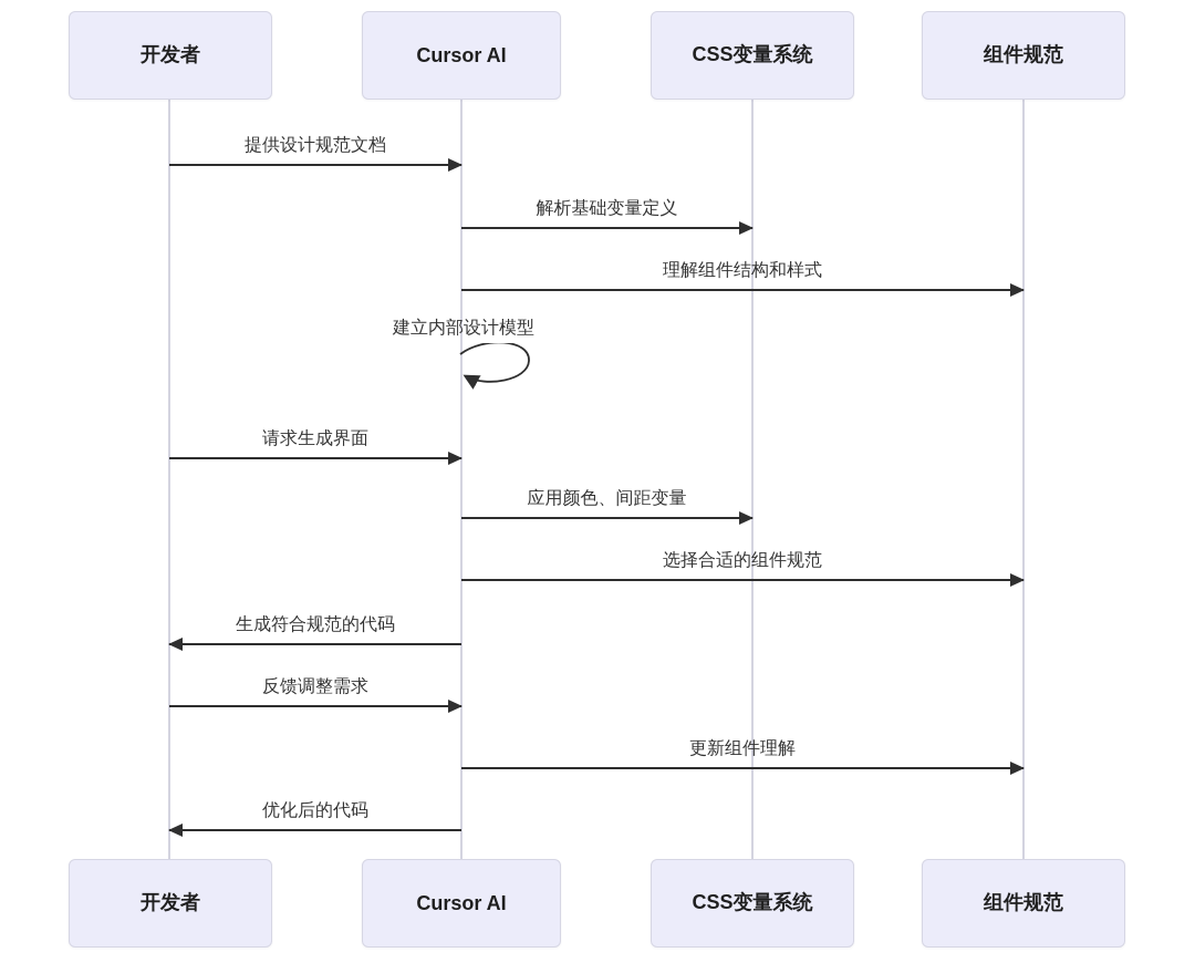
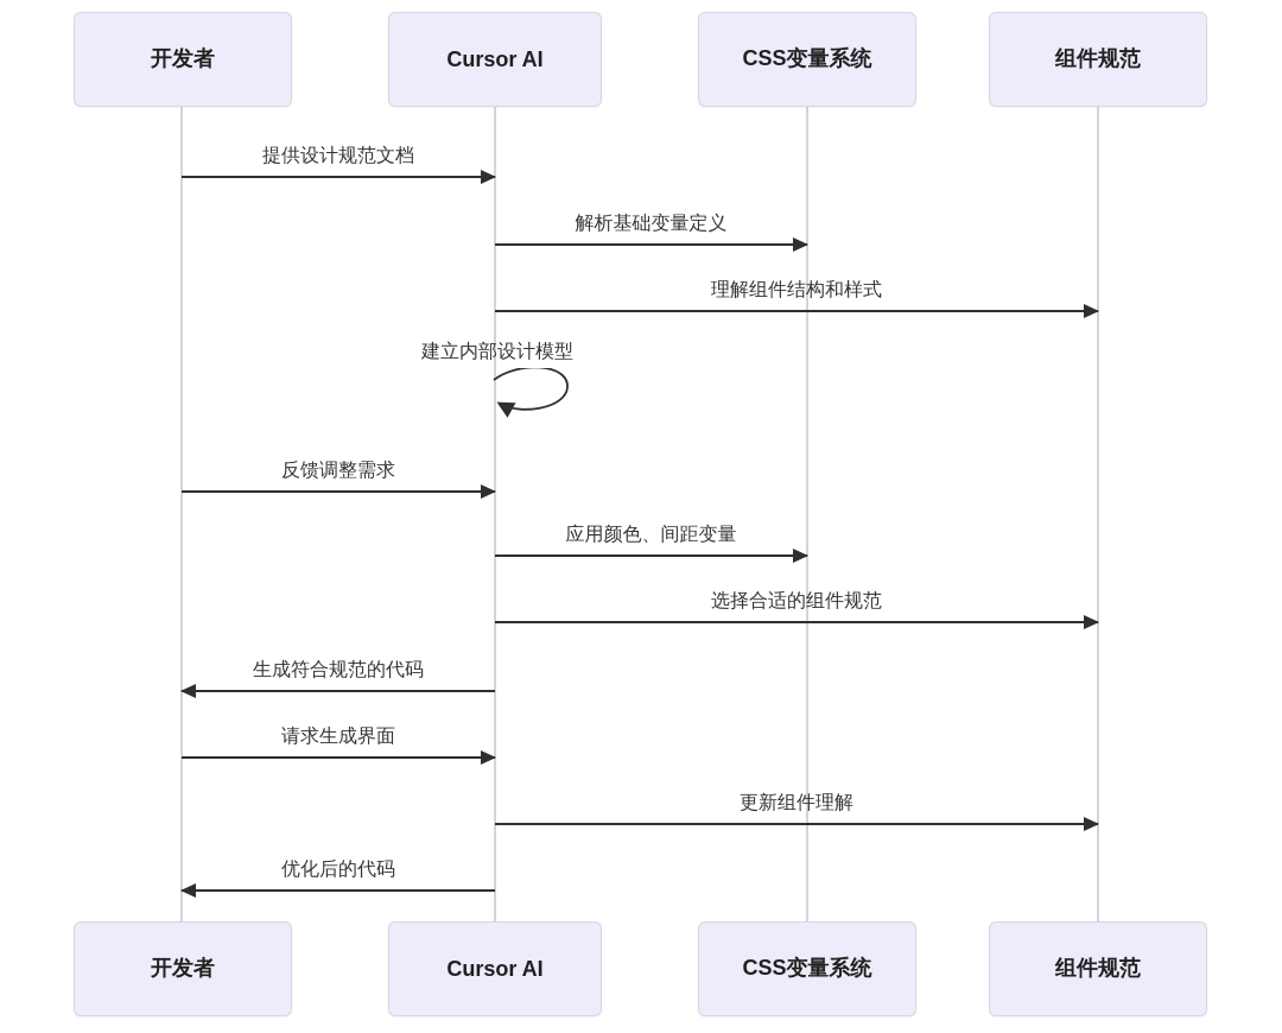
  开发者
  Cursor AI
  CSS变量系统
  组件规范
  开发者
  Cursor AI
  CSS变量系统
  组件规范
  提供设计规范文档
  解析基础变量定义
  理解组件结构和样式
  建立内部设计模型
- 请求生成界面
+ 反馈调整需求
  应用颜色、间距变量
  选择合适的组件规范
  生成符合规范的代码
- 反馈调整需求
+ 请求生成界面
  更新组件理解
  优化后的代码
